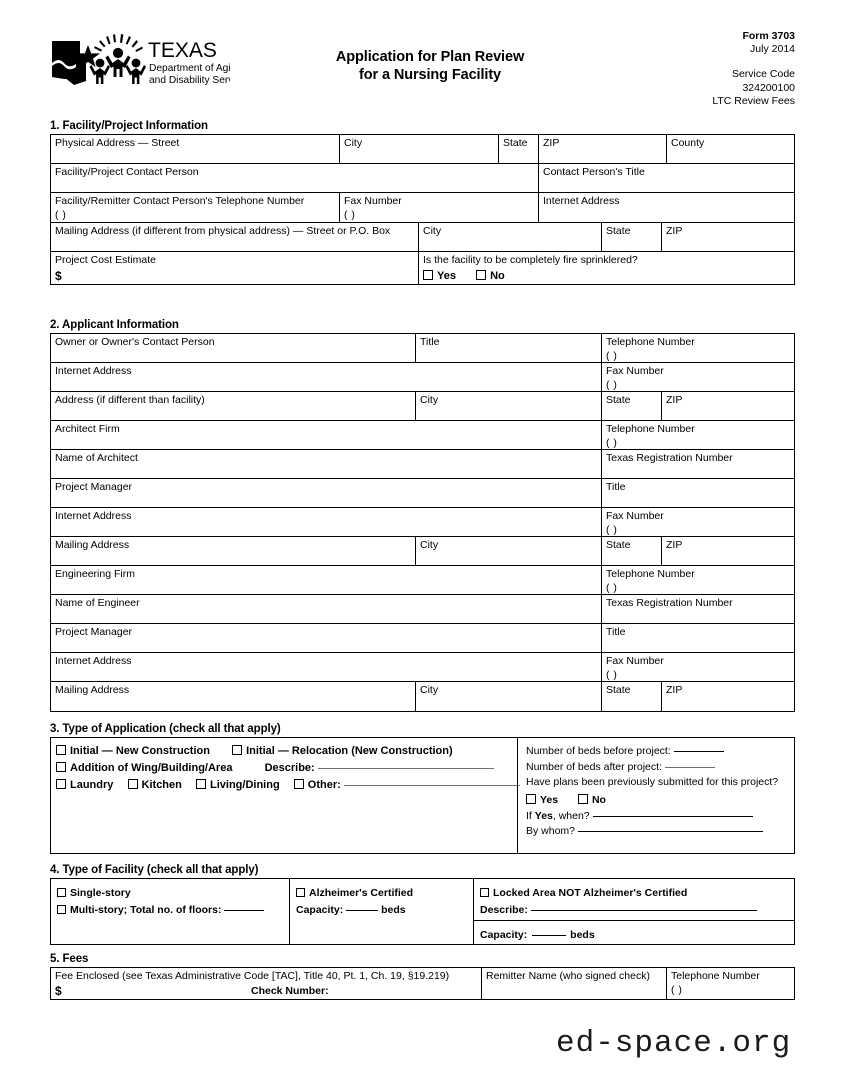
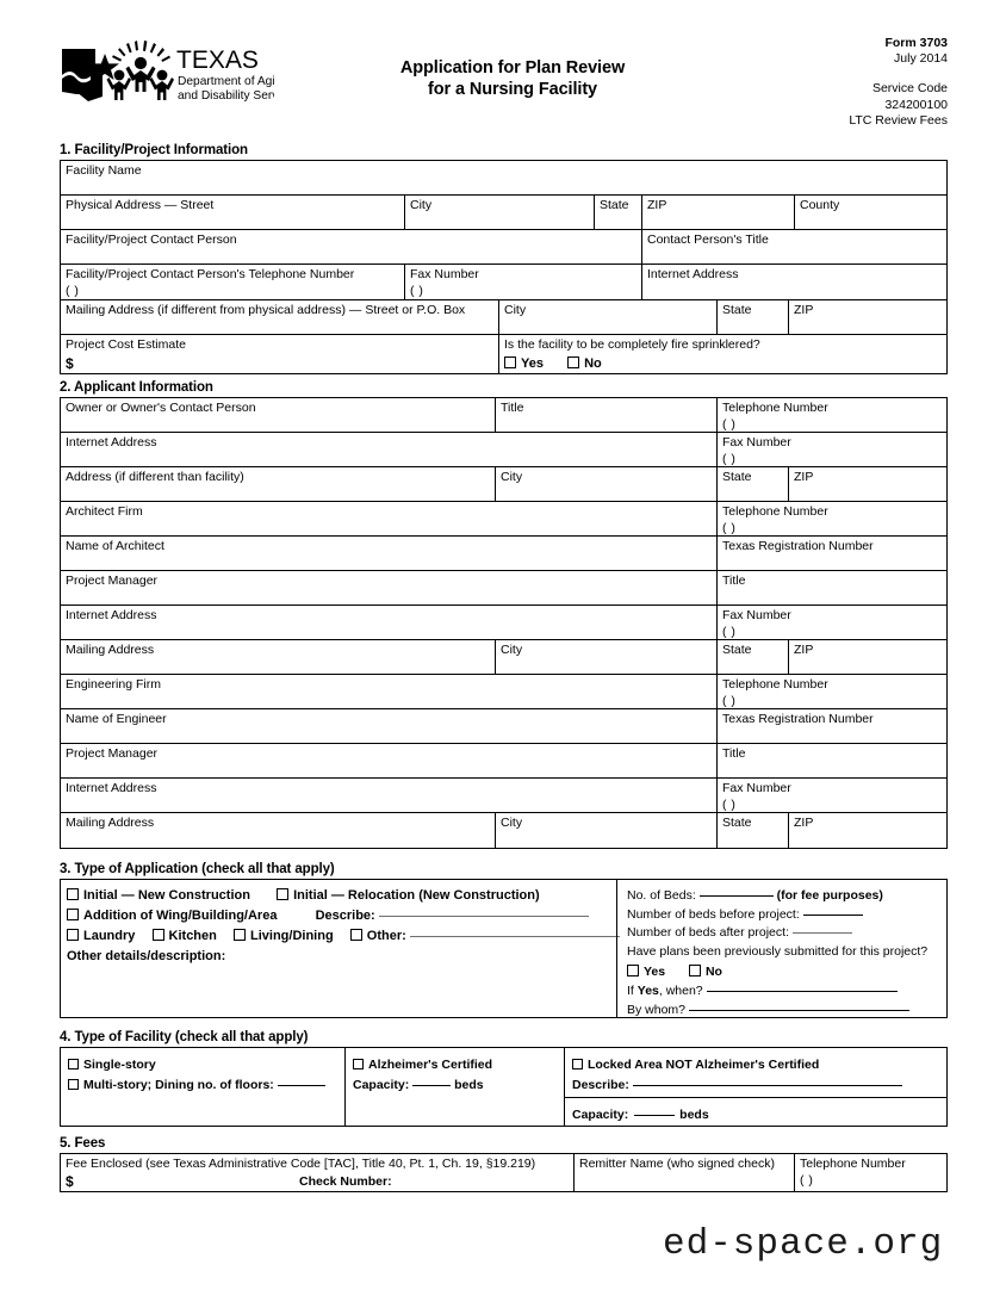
  TEXAS
  Department of Agi
  and Disability Ser
  Application for Plan Review
  for a Nursing Facility
  Form 3703
  July 2014
  Service Code
  324200100
  LTC Review Fees
  1. Facility/Project Information
+ Facility Name
  Physical Address — Street
  City
  State
  ZIP
  County
  Facility/Project Contact Person
  Contact Person's Title
- Facility/Remitter Contact Person's Telephone Number
+ Facility/Project Contact Person's Telephone Number
  ( )
  Fax Number
  ( )
  Internet Address
  Mailing Address (if different from physical address) — Street or P.O. Box
  City
  State
  ZIP
  Project Cost Estimate
  $
  Is the facility to be completely fire sprinklered?
  Yes No
  2. Applicant Information
  Owner or Owner's Contact Person
  Title
  Telephone Number
  ( )
  Internet Address
  Fax Number
  ( )
  Address (if different than facility)
  City
  State
  ZIP
  Architect Firm
  Telephone Number
  ( )
  Name of Architect
  Texas Registration Number
  Project Manager
  Title
  Internet Address
  Fax Number
  ( )
  Mailing Address
  City
  State
  ZIP
  Engineering Firm
  Telephone Number
  ( )
  Name of Engineer
  Texas Registration Number
  Project Manager
  Title
  Internet Address
  Fax Number
  ( )
  Mailing Address
  City
  State
  ZIP
  3. Type of Application (check all that apply)
  Initial — New Construction Initial — Relocation (New Construction)
  Addition of Wing/Building/Area Describe:
  Laundry Kitchen Living/Dining Other:
+ Other details/description:
+ No. of Beds: (for fee purposes)
  Number of beds before project:
  Number of beds after project:
  Have plans been previously submitted for this project?
  Yes No
  If Yes, when?
  By whom?
  4. Type of Facility (check all that apply)
  Single-story
- Multi-story; Total no. of floors:
+ Multi-story; Dining no. of floors:
  Alzheimer's Certified
  Capacity: beds
  Locked Area NOT Alzheimer's Certified
  Describe:
  Capacity: beds
  5. Fees
  Fee Enclosed (see Texas Administrative Code [TAC], Title 40, Pt. 1, Ch. 19, §19.219)
  $
  Check Number:
  Remitter Name (who signed check)
  Telephone Number
  ( )
  ed-space.org
